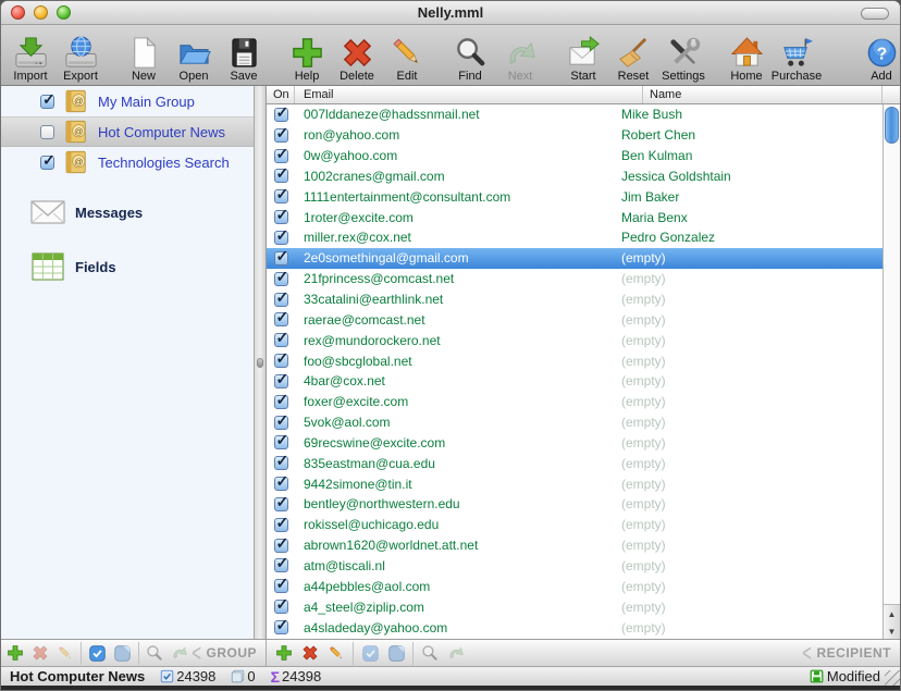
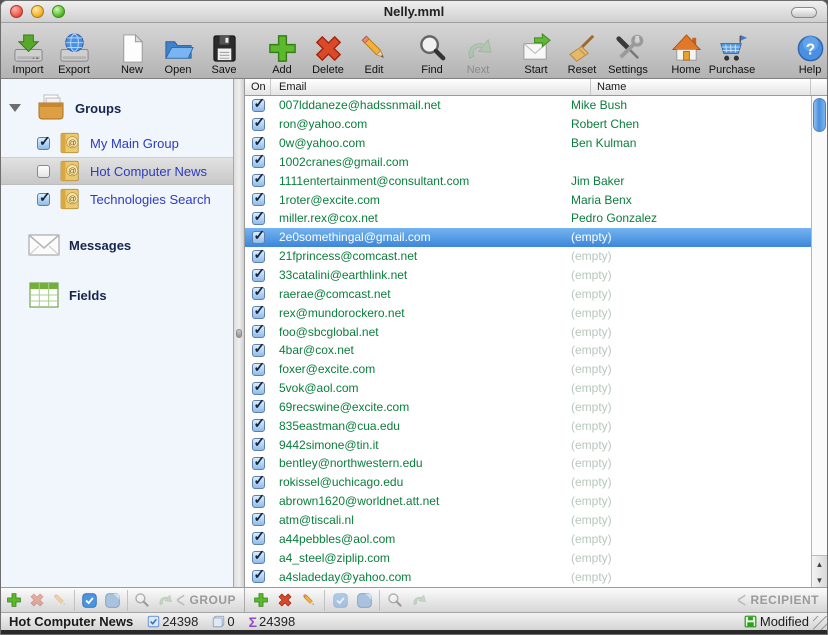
  Nelly.mml
  Import
  Export
  New
  Open
  Save
- Help
+ Add
  Delete
  Edit
  Find
  Next
  Start
  Reset
  Settings
  Home
  Purchase
  ?
- Add
+ Help
+ Groups
  @
  My Main Group
  @
  Hot Computer News
  @
  Technologies Search
  Messages
  Fields
  On
  Email
  Name
  007lddaneze@hadssnmail.net
  Mike Bush
  ron@yahoo.com
  Robert Chen
  0w@yahoo.com
  Ben Kulman
  1002cranes@gmail.com
- Jessica Goldshtain
  1111entertainment@consultant.com
  Jim Baker
  1roter@excite.com
  Maria Benx
  miller.rex@cox.net
  Pedro Gonzalez
  2e0somethingal@gmail.com
  (empty)
  21fprincess@comcast.net
  (empty)
  33catalini@earthlink.net
  (empty)
  raerae@comcast.net
  (empty)
  rex@mundorockero.net
  (empty)
  foo@sbcglobal.net
  (empty)
  4bar@cox.net
  (empty)
  foxer@excite.com
  (empty)
  5vok@aol.com
  (empty)
  69recswine@excite.com
  (empty)
  835eastman@cua.edu
  (empty)
  9442simone@tin.it
  (empty)
  bentley@northwestern.edu
  (empty)
  rokissel@uchicago.edu
  (empty)
  abrown1620@worldnet.att.net
  (empty)
  atm@tiscali.nl
  (empty)
  a44pebbles@aol.com
  (empty)
  a4_steel@ziplip.com
  (empty)
  a4sladeday@yahoo.com
  (empty)
  ▲
  ▼
  <
  GROUP
  <
  RECIPIENT
  Hot Computer News
  24398
  0
  Σ
  24398
  Modified
